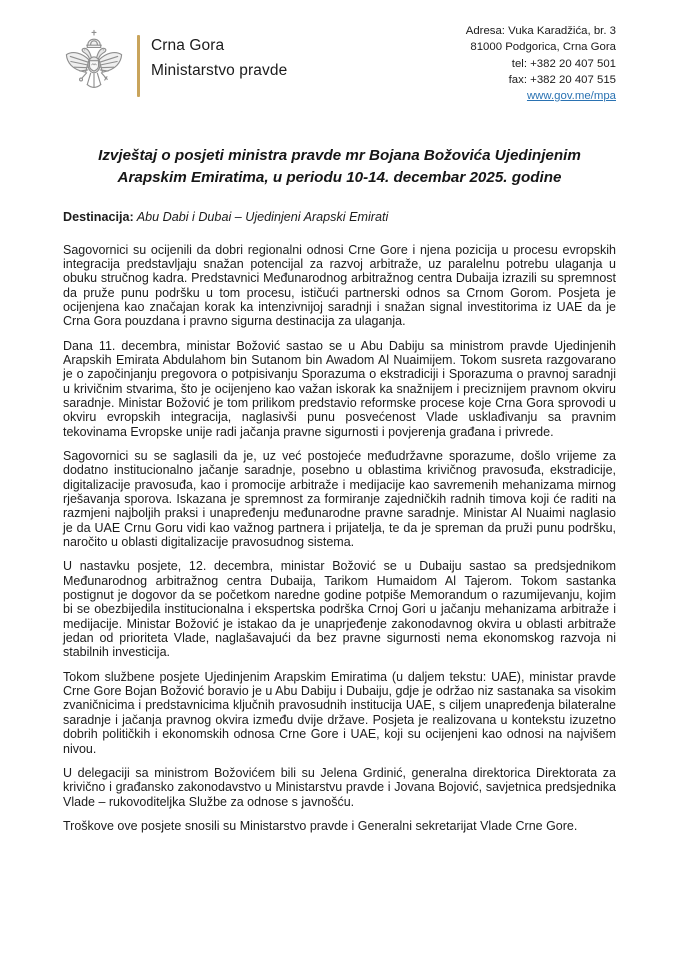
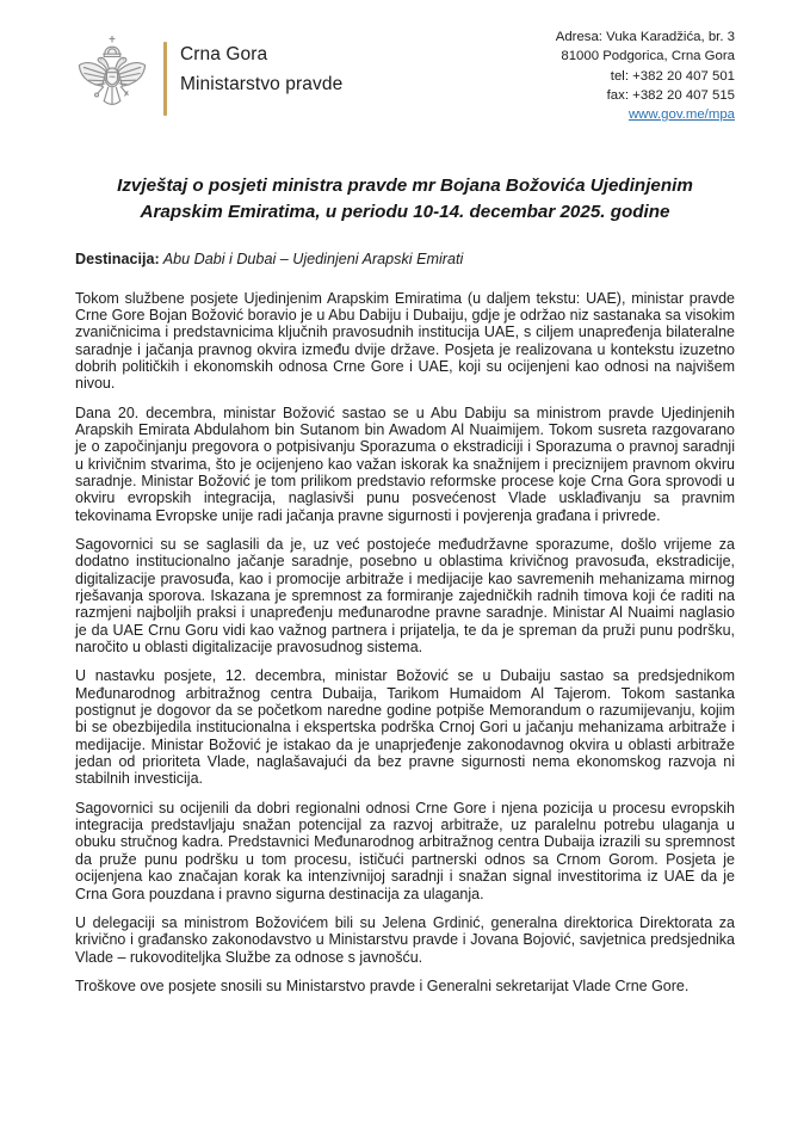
  Crna Gora
  Ministarstvo pravde
  Adresa: Vuka Karadžića, br. 3
  81000 Podgorica, Crna Gora
  tel: +382 20 407 501
  fax: +382 20 407 515
  www.gov.me/mpa
  Izvještaj o posjeti ministra pravde mr Bojana Božovića Ujedinjenim Arapskim Emiratima, u periodu 10-14. decembar 2025. godine
  Destinacija: Abu Dabi i Dubai – Ujedinjeni Arapski Emirati
- Sagovornici su ocijenili da dobri regionalni odnosi Crne Gore i njena pozicija u procesu evropskih integracija predstavljaju snažan potencijal za razvoj arbitraže, uz paralelnu potrebu ulaganja u obuku stručnog kadra. Predstavnici Međunarodnog arbitražnog centra Dubaija izrazili su spremnost da pruže punu podršku u tom procesu, ističući partnerski odnos sa Crnom Gorom. Posjeta je ocijenjena kao značajan korak ka intenzivnijoj saradnji i snažan signal investitorima iz UAE da je Crna Gora pouzdana i pravno sigurna destinacija za ulaganja.
+ Tokom službene posjete Ujedinjenim Arapskim Emiratima (u daljem tekstu: UAE), ministar pravde Crne Gore Bojan Božović boravio je u Abu Dabiju i Dubaiju, gdje je održao niz sastanaka sa visokim zvaničnicima i predstavnicima ključnih pravosudnih institucija UAE, s ciljem unapređenja bilateralne saradnje i jačanja pravnog okvira između dvije države. Posjeta je realizovana u kontekstu izuzetno dobrih političkih i ekonomskih odnosa Crne Gore i UAE, koji su ocijenjeni kao odnosi na najvišem nivou.
- Dana 11. decembra, ministar Božović sastao se u Abu Dabiju sa ministrom pravde Ujedinjenih Arapskih Emirata Abdulahom bin Sutanom bin Awadom Al Nuaimijem. Tokom susreta razgovarano je o započinjanju pregovora o potpisivanju Sporazuma o ekstradiciji i Sporazuma o pravnoj saradnji u krivičnim stvarima, što je ocijenjeno kao važan iskorak ka snažnijem i preciznijem pravnom okviru saradnje. Ministar Božović je tom prilikom predstavio reformske procese koje Crna Gora sprovodi u okviru evropskih integracija, naglasivši punu posvećenost Vlade usklađivanju sa pravnim tekovinama Evropske unije radi jačanja pravne sigurnosti i povjerenja građana i privrede.
+ Dana 20. decembra, ministar Božović sastao se u Abu Dabiju sa ministrom pravde Ujedinjenih Arapskih Emirata Abdulahom bin Sutanom bin Awadom Al Nuaimijem. Tokom susreta razgovarano je o započinjanju pregovora o potpisivanju Sporazuma o ekstradiciji i Sporazuma o pravnoj saradnji u krivičnim stvarima, što je ocijenjeno kao važan iskorak ka snažnijem i preciznijem pravnom okviru saradnje. Ministar Božović je tom prilikom predstavio reformske procese koje Crna Gora sprovodi u okviru evropskih integracija, naglasivši punu posvećenost Vlade usklađivanju sa pravnim tekovinama Evropske unije radi jačanja pravne sigurnosti i povjerenja građana i privrede.
  Sagovornici su se saglasili da je, uz već postojeće međudržavne sporazume, došlo vrijeme za dodatno institucionalno jačanje saradnje, posebno u oblastima krivičnog pravosuđa, ekstradicije, digitalizacije pravosuđa, kao i promocije arbitraže i medijacije kao savremenih mehanizama mirnog rješavanja sporova. Iskazana je spremnost za formiranje zajedničkih radnih timova koji će raditi na razmjeni najboljih praksi i unapređenju međunarodne pravne saradnje. Ministar Al Nuaimi naglasio je da UAE Crnu Goru vidi kao važnog partnera i prijatelja, te da je spreman da pruži punu podršku, naročito u oblasti digitalizacije pravosudnog sistema.
  U nastavku posjete, 12. decembra, ministar Božović se u Dubaiju sastao sa predsjednikom Međunarodnog arbitražnog centra Dubaija, Tarikom Humaidom Al Tajerom. Tokom sastanka postignut je dogovor da se početkom naredne godine potpiše Memorandum o razumijevanju, kojim bi se obezbijedila institucionalna i ekspertska podrška Crnoj Gori u jačanju mehanizama arbitraže i medijacije. Ministar Božović je istakao da je unaprjeđenje zakonodavnog okvira u oblasti arbitraže jedan od prioriteta Vlade, naglašavajući da bez pravne sigurnosti nema ekonomskog razvoja ni stabilnih investicija.
- Tokom službene posjete Ujedinjenim Arapskim Emiratima (u daljem tekstu: UAE), ministar pravde Crne Gore Bojan Božović boravio je u Abu Dabiju i Dubaiju, gdje je održao niz sastanaka sa visokim zvaničnicima i predstavnicima ključnih pravosudnih institucija UAE, s ciljem unapređenja bilateralne saradnje i jačanja pravnog okvira između dvije države. Posjeta je realizovana u kontekstu izuzetno dobrih političkih i ekonomskih odnosa Crne Gore i UAE, koji su ocijenjeni kao odnosi na najvišem nivou.
+ Sagovornici su ocijenili da dobri regionalni odnosi Crne Gore i njena pozicija u procesu evropskih integracija predstavljaju snažan potencijal za razvoj arbitraže, uz paralelnu potrebu ulaganja u obuku stručnog kadra. Predstavnici Međunarodnog arbitražnog centra Dubaija izrazili su spremnost da pruže punu podršku u tom procesu, ističući partnerski odnos sa Crnom Gorom. Posjeta je ocijenjena kao značajan korak ka intenzivnijoj saradnji i snažan signal investitorima iz UAE da je Crna Gora pouzdana i pravno sigurna destinacija za ulaganja.
  U delegaciji sa ministrom Božovićem bili su Jelena Grdinić, generalna direktorica Direktorata za krivično i građansko zakonodavstvo u Ministarstvu pravde i Jovana Bojović, savjetnica predsjednika Vlade – rukovoditeljka Službe za odnose s javnošću.
  Troškove ove posjete snosili su Ministarstvo pravde i Generalni sekretarijat Vlade Crne Gore.
